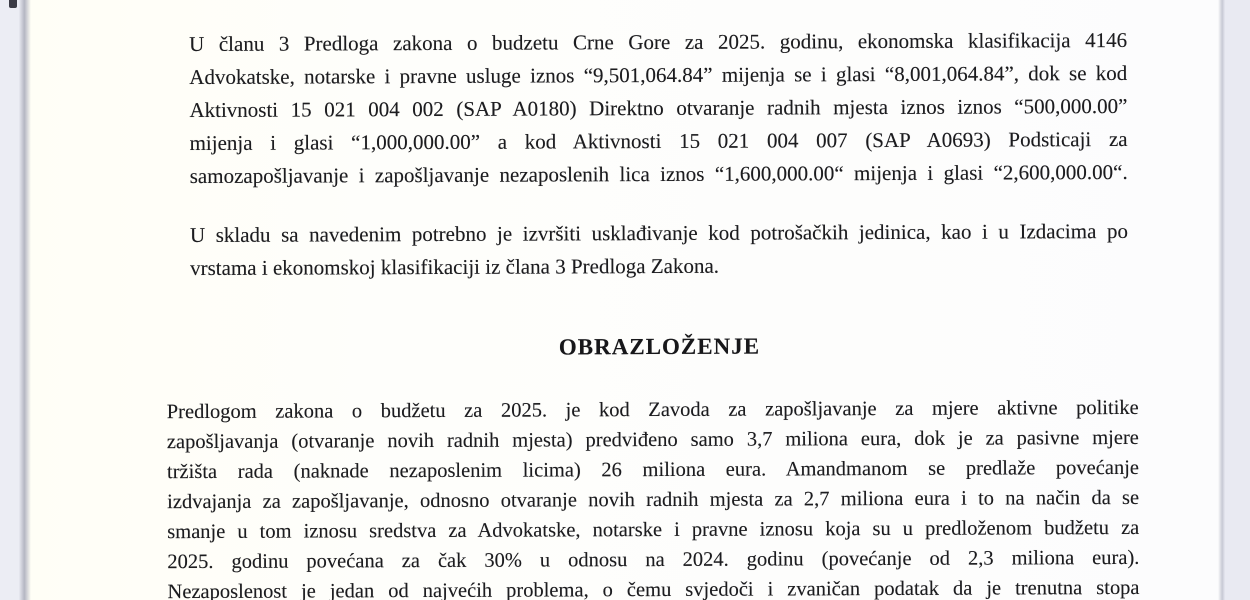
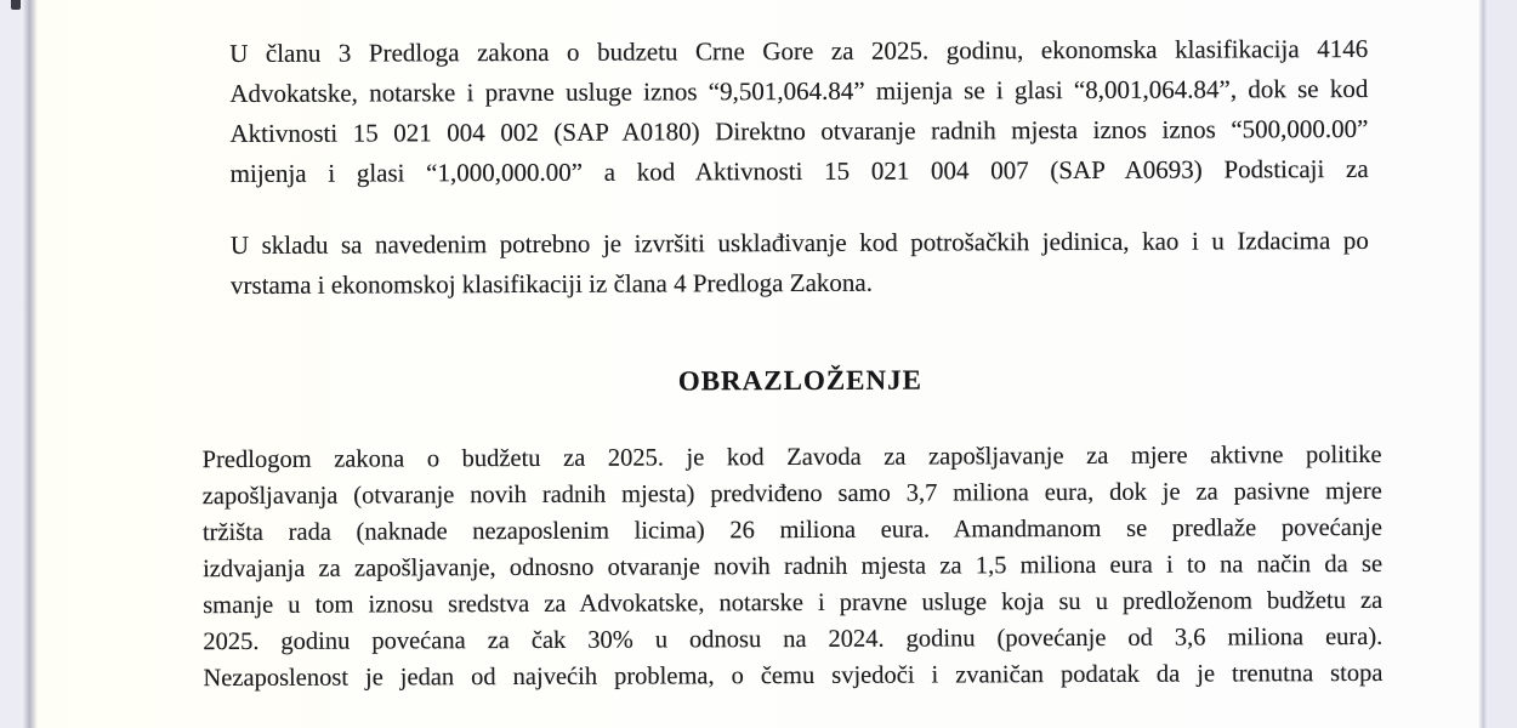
  U članu 3 Predloga zakona o budzetu Crne Gore za 2025. godinu, ekonomska klasifikacija 4146
  Advokatske, notarske i pravne usluge iznos “9,501,064.84” mijenja se i glasi “8,001,064.84”, dok se kod
  Aktivnosti 15 021 004 002 (SAP A0180) Direktno otvaranje radnih mjesta iznos iznos “500,000.00”
  mijenja i glasi “1,000,000.00” a kod Aktivnosti 15 021 004 007 (SAP A0693) Podsticaji za
- samozapošljavanje i zapošljavanje nezaposlenih lica iznos “1,600,000.00“ mijenja i glasi “2,600,000.00“.
  U skladu sa navedenim potrebno je izvršiti usklađivanje kod potrošačkih jedinica, kao i u Izdacima po
- vrstama i ekonomskoj klasifikaciji iz člana 3 Predloga Zakona.
+ vrstama i ekonomskoj klasifikaciji iz člana 4 Predloga Zakona.
  OBRAZLOŽENJE
  Predlogom zakona o budžetu za 2025. je kod Zavoda za zapošljavanje za mjere aktivne politike
  zapošljavanja (otvaranje novih radnih mjesta) predviđeno samo 3,7 miliona eura, dok je za pasivne mjere
  tržišta rada (naknade nezaposlenim licima) 26 miliona eura. Amandmanom se predlaže povećanje
- izdvajanja za zapošljavanje, odnosno otvaranje novih radnih mjesta za 2,7 miliona eura i to na način da se
+ izdvajanja za zapošljavanje, odnosno otvaranje novih radnih mjesta za 1,5 miliona eura i to na način da se
- smanje u tom iznosu sredstva za Advokatske, notarske i pravne iznosu koja su u predloženom budžetu za
+ smanje u tom iznosu sredstva za Advokatske, notarske i pravne usluge koja su u predloženom budžetu za
- 2025. godinu povećana za čak 30% u odnosu na 2024. godinu (povećanje od 2,3 miliona eura).
+ 2025. godinu povećana za čak 30% u odnosu na 2024. godinu (povećanje od 3,6 miliona eura).
  Nezaposlenost je jedan od najvećih problema, o čemu svjedoči i zvaničan podatak da je trenutna stopa
